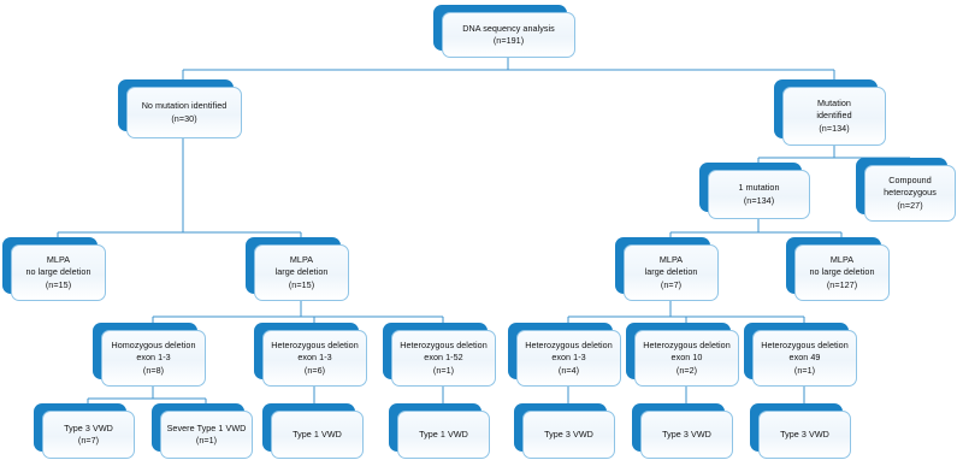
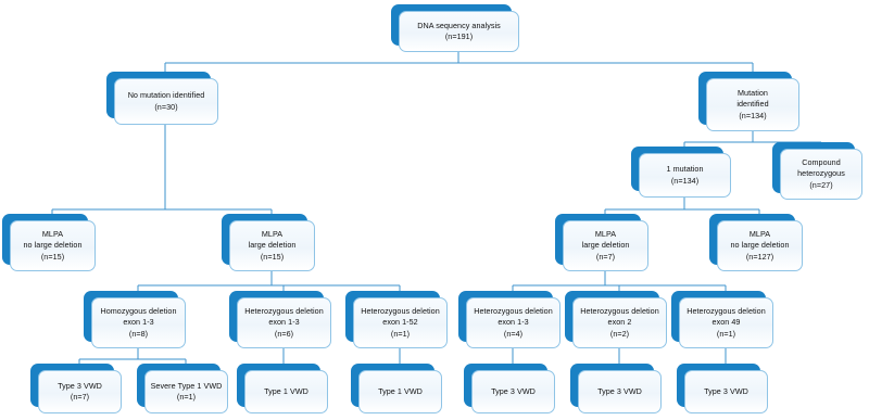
  DNA sequency analysis
  (n=191)
  No mutation identified
  (n=30)
  Mutation
  identified
  (n=134)
  1 mutation
  (n=134)
  Compound
  heterozygous
  (n=27)
  MLPA
  no large deletion
  (n=15)
  MLPA
  large deletion
  (n=15)
  MLPA
  large deletion
  (n=7)
  MLPA
  no large deletion
  (n=127)
  Homozygous deletion
  exon 1-3
  (n=8)
  Heterozygous deletion
  exon 1-3
  (n=6)
  Heterozygous deletion
  exon 1-52
  (n=1)
  Heterozygous deletion
  exon 1-3
  (n=4)
  Heterozygous deletion
- exon 10
+ exon 2
  (n=2)
  Heterozygous deletion
  exon 49
  (n=1)
  Type 3 VWD
  (n=7)
  Severe Type 1 VWD
  (n=1)
  Type 1 VWD
  Type 1 VWD
  Type 3 VWD
  Type 3 VWD
  Type 3 VWD
